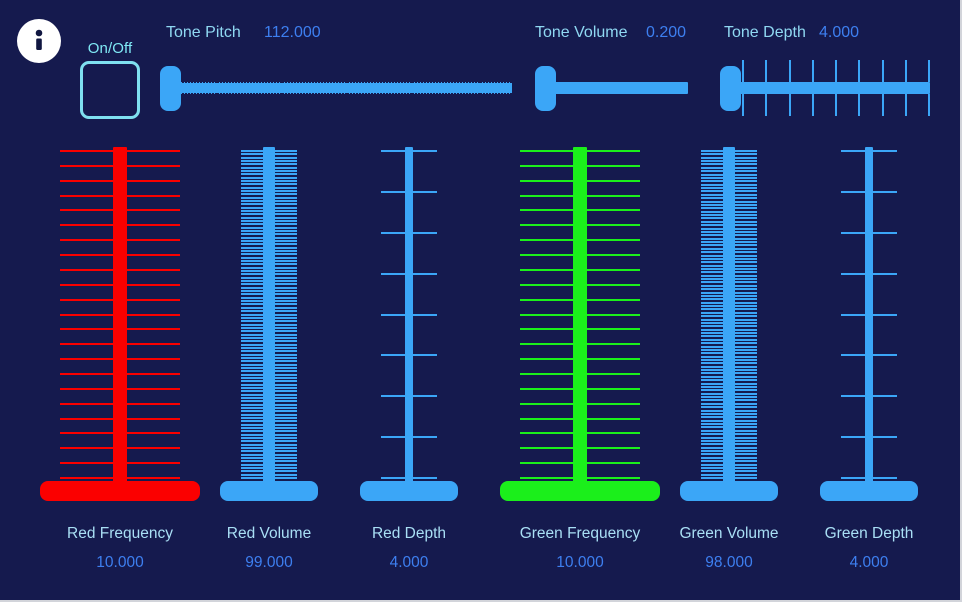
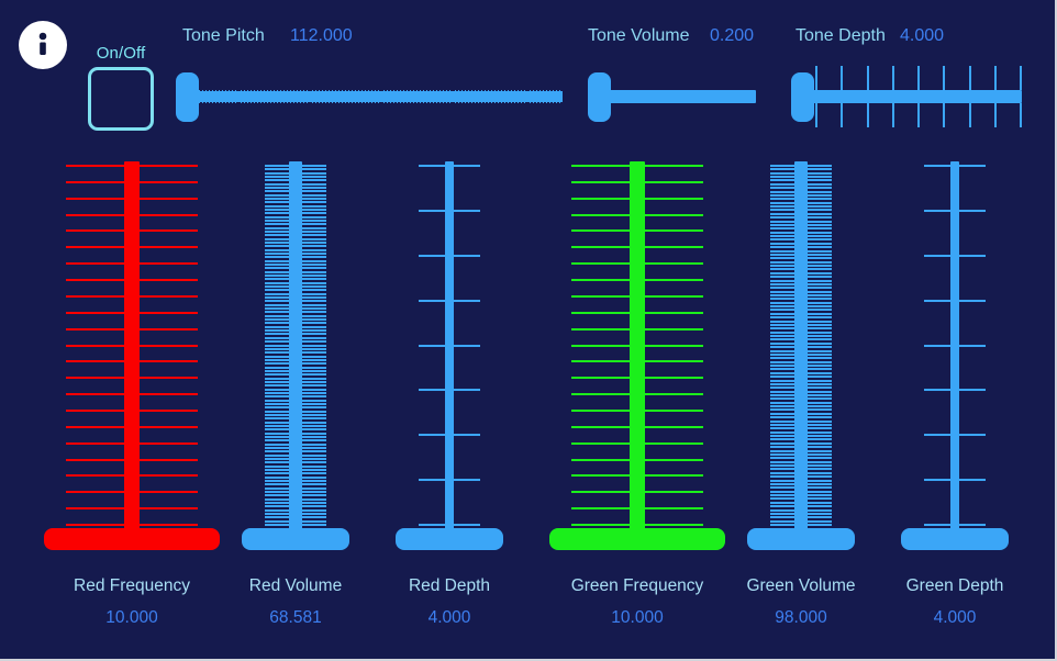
  On/Off
  Tone Pitch
  112.000
  Tone Volume
  0.200
  Tone Depth
  4.000
  Red Frequency
  10.000
  Red Volume
- 99.000
+ 68.581
  Red Depth
  4.000
  Green Frequency
  10.000
  Green Volume
  98.000
  Green Depth
  4.000
